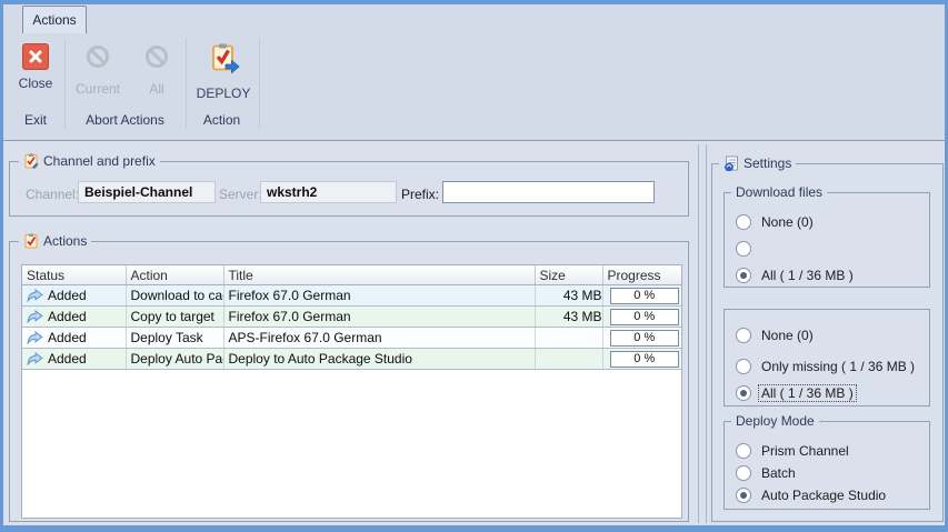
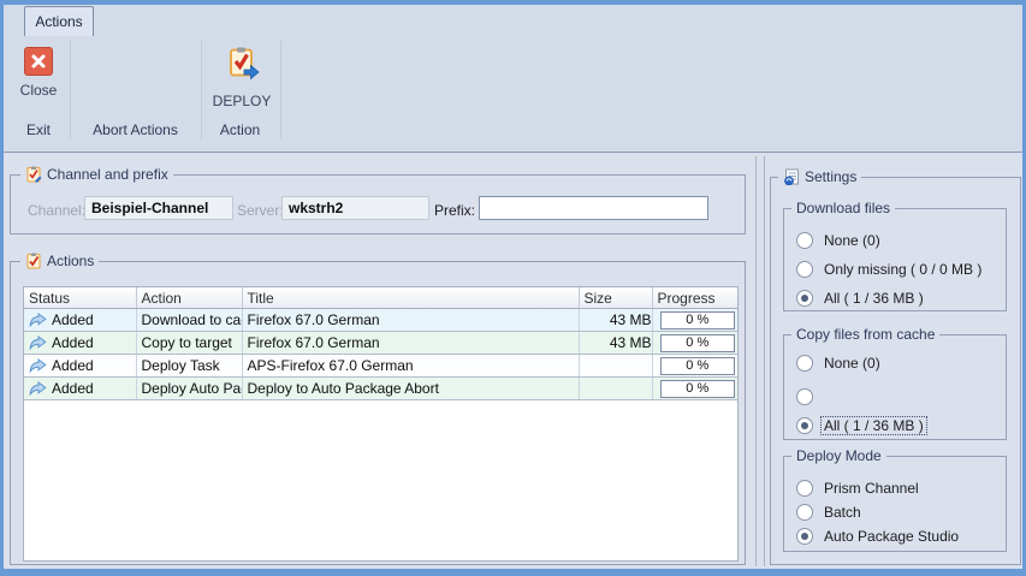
  Actions
  Close
- Current
- All
  DEPLOY
  Exit
  Abort Actions
  Action
  Channel and prefix
  Channel
  Beispiel-Channel
  Server
  wkstrh2
  Prefix:
  Actions
  Status	Action	Title	Size	Progress
  Added	Download to ca	Firefox 67.0 German	43 MB	0 %
  Added	Copy to target	Firefox 67.0 German	43 MB	0 %
  Added	Deploy Task	APS-Firefox 67.0 German		0 %
- Added	Deploy Auto Pa	Deploy to Auto Package Studio		0 %
+ Added	Deploy Auto Pa	Deploy to Auto Package Abort		0 %
  Settings
  Download files
  None (0)
+ Only missing ( 0 / 0 MB )
  All ( 1 / 36 MB )
+ Copy files from cache
  None (0)
- Only missing ( 1 / 36 MB )
  All ( 1 / 36 MB )
  Deploy Mode
  Prism Channel
  Batch
  Auto Package Studio
